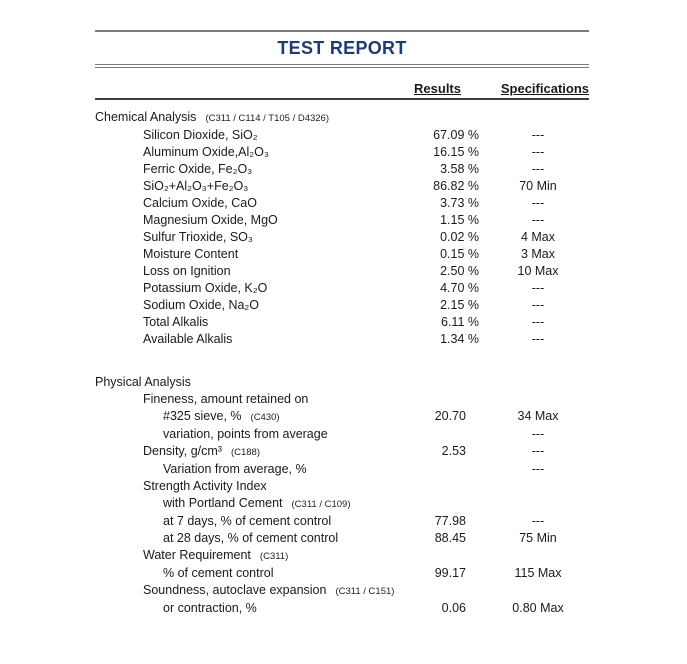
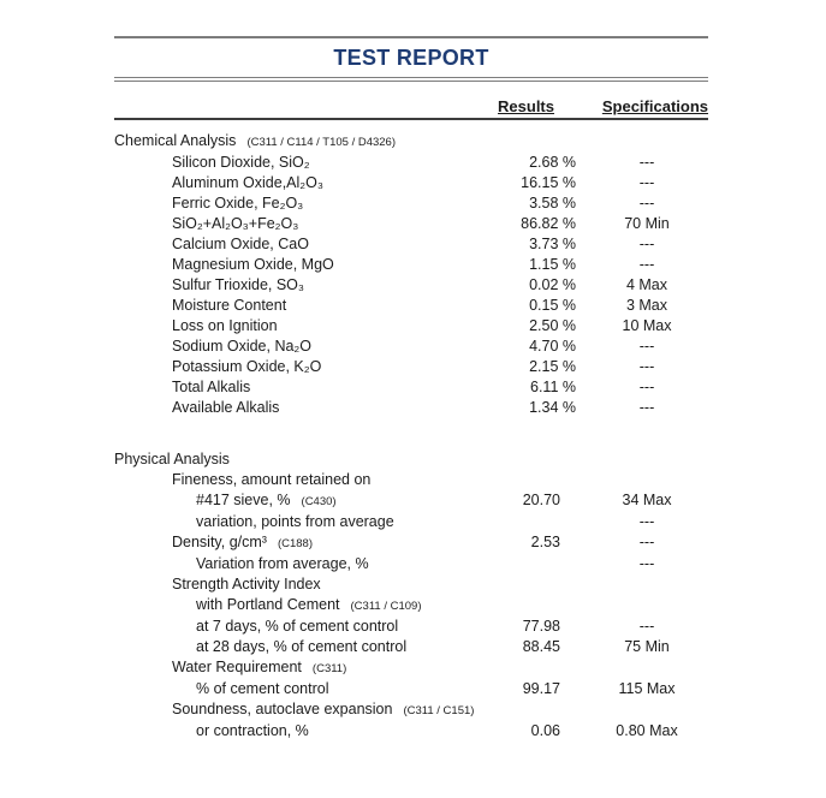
  TEST REPORT
  Results
  Specifications
  Chemical Analysis (C311 / C114 / T105 / D4326)
  Silicon Dioxide, SiO₂
- 67.09 %
+ 2.68 %
  ---
  Aluminum Oxide,Al₂O₃
  16.15 %
  ---
  Ferric Oxide, Fe₂O₃
  3.58 %
  ---
  SiO₂+Al₂O₃+Fe₂O₃
  86.82 %
  70 Min
  Calcium Oxide, CaO
  3.73 %
  ---
  Magnesium Oxide, MgO
  1.15 %
  ---
  Sulfur Trioxide, SO₃
  0.02 %
  4 Max
  Moisture Content
  0.15 %
  3 Max
  Loss on Ignition
  2.50 %
  10 Max
- Potassium Oxide, K₂O
+ Sodium Oxide, Na₂O
  4.70 %
  ---
- Sodium Oxide, Na₂O
+ Potassium Oxide, K₂O
  2.15 %
  ---
  Total Alkalis
  6.11 %
  ---
  Available Alkalis
  1.34 %
  ---
  Physical Analysis
  Fineness, amount retained on
- #325 sieve, % (C430)
+ #417 sieve, % (C430)
  20.70
  34 Max
  variation, points from average
  ---
  Density, g/cm³ (C188)
  2.53
  ---
  Variation from average, %
  ---
  Strength Activity Index
  with Portland Cement (C311 / C109)
  at 7 days, % of cement control
  77.98
  ---
  at 28 days, % of cement control
  88.45
  75 Min
  Water Requirement (C311)
  % of cement control
  99.17
  115 Max
  Soundness, autoclave expansion (C311 / C151)
  or contraction, %
  0.06
  0.80 Max
